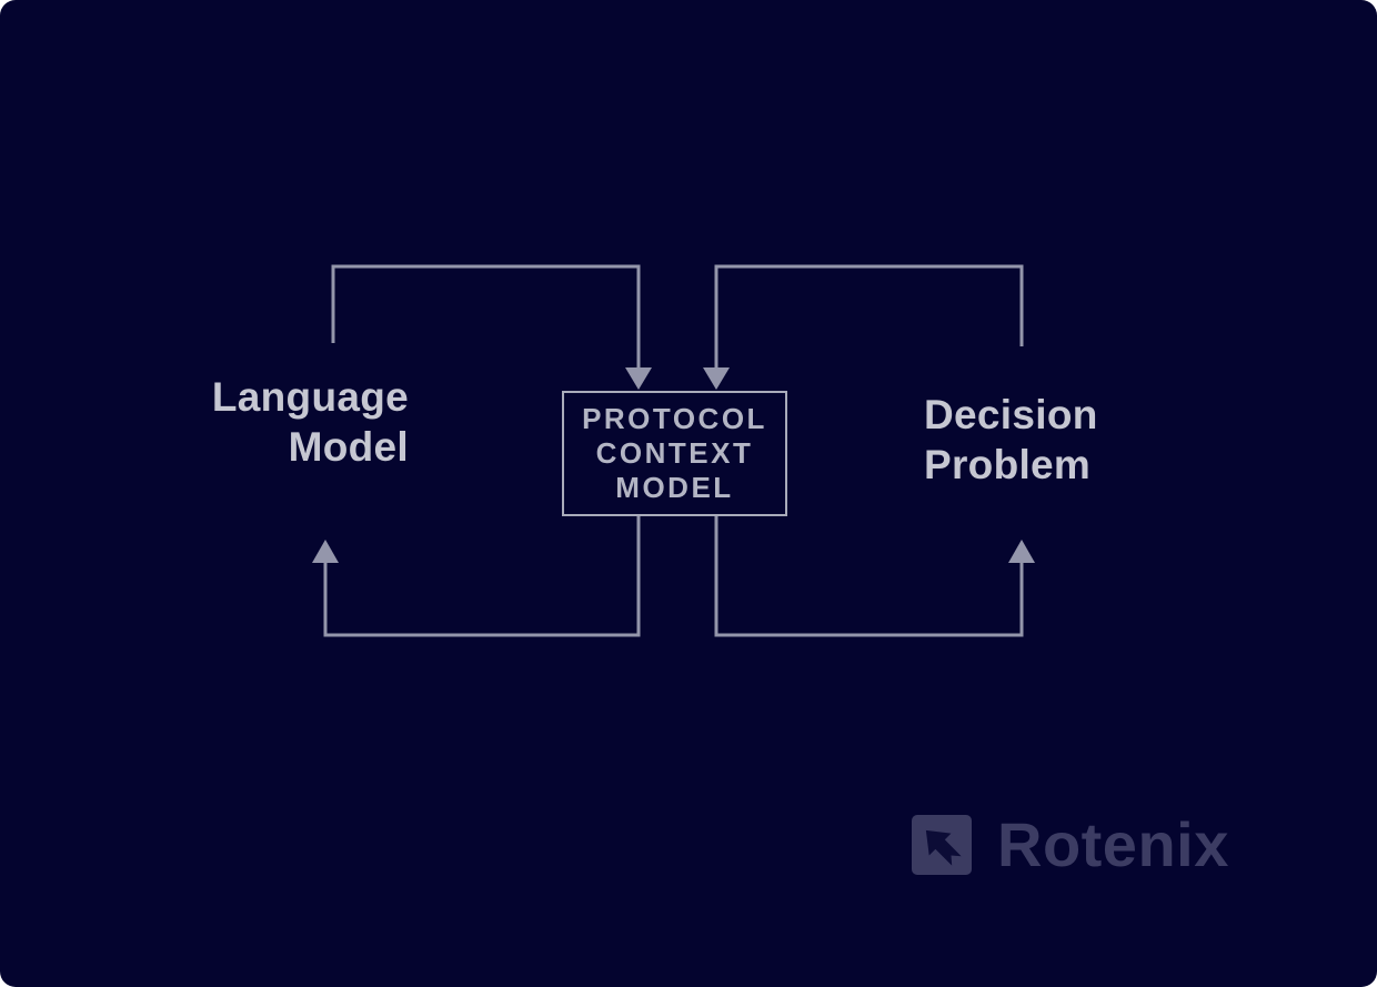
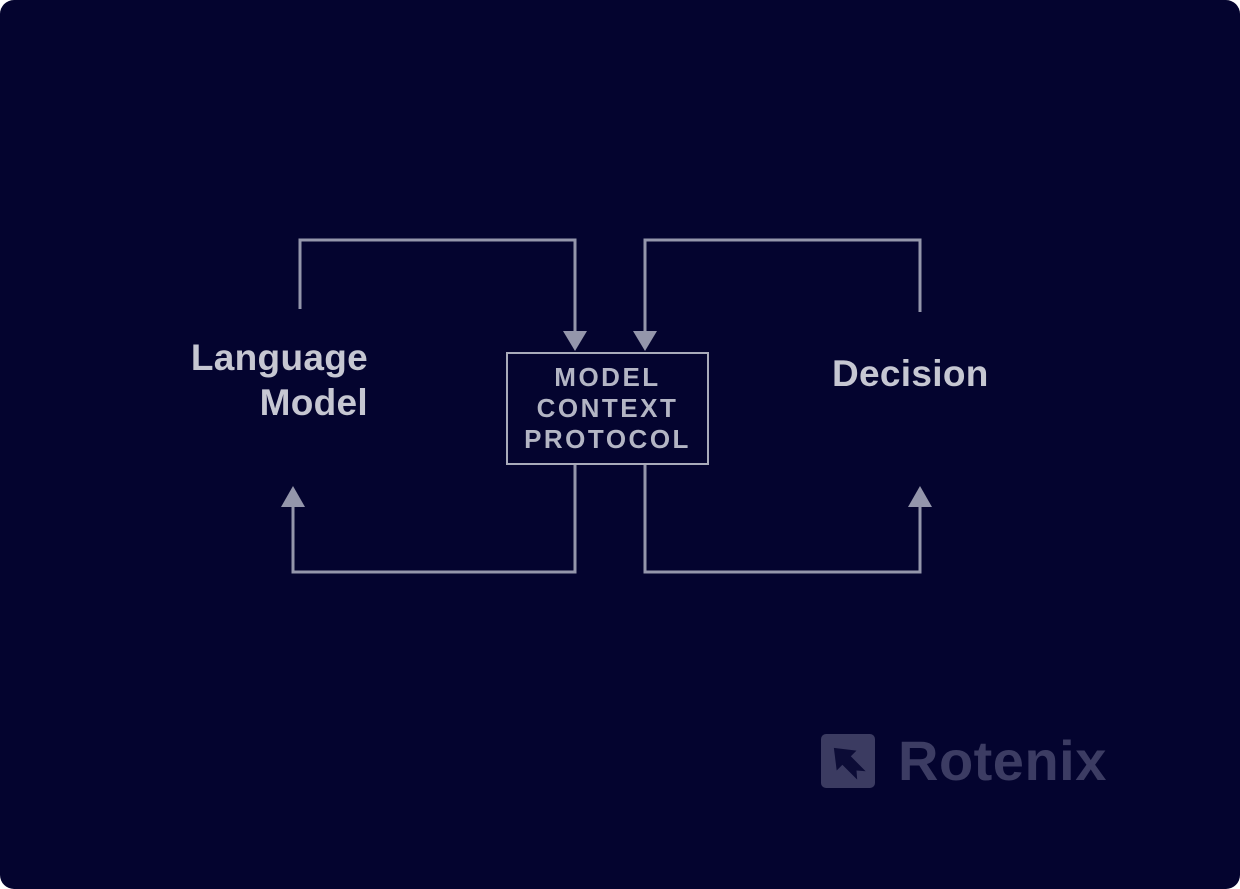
  Language
  Model
- PROTOCOL
+ MODEL
  CONTEXT
- MODEL
+ PROTOCOL
  Decision
- Problem
  Rotenix
